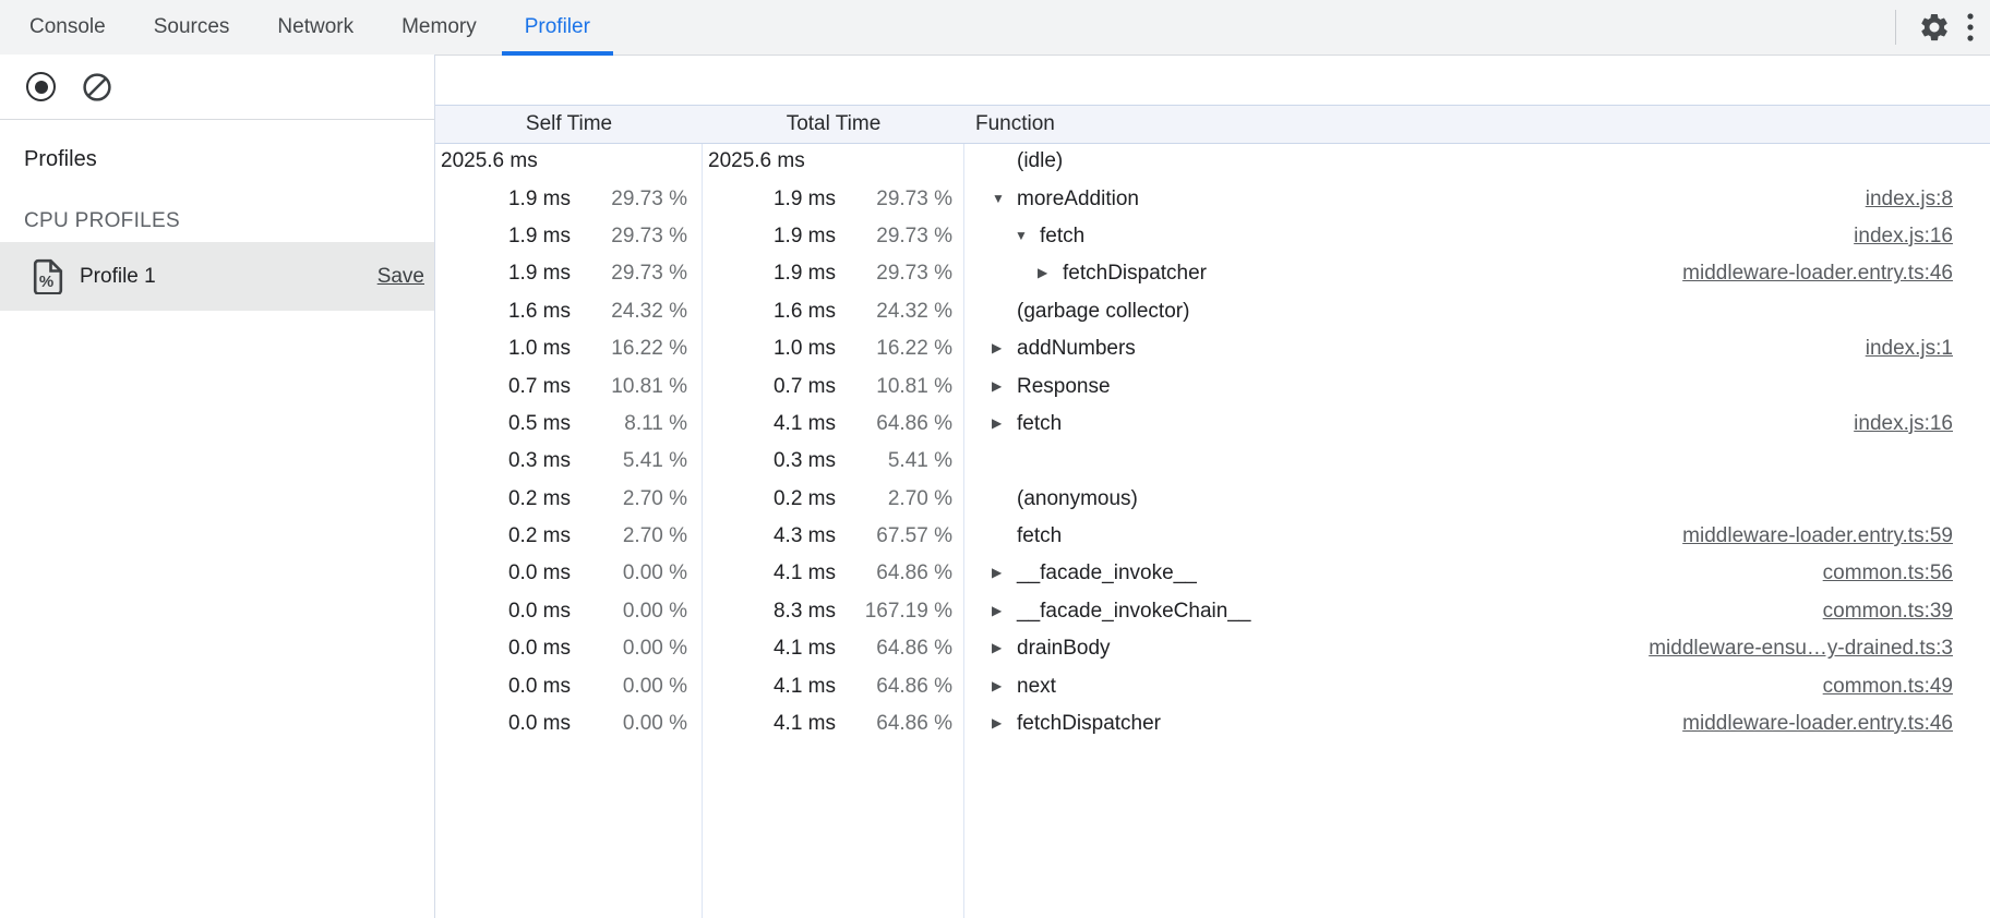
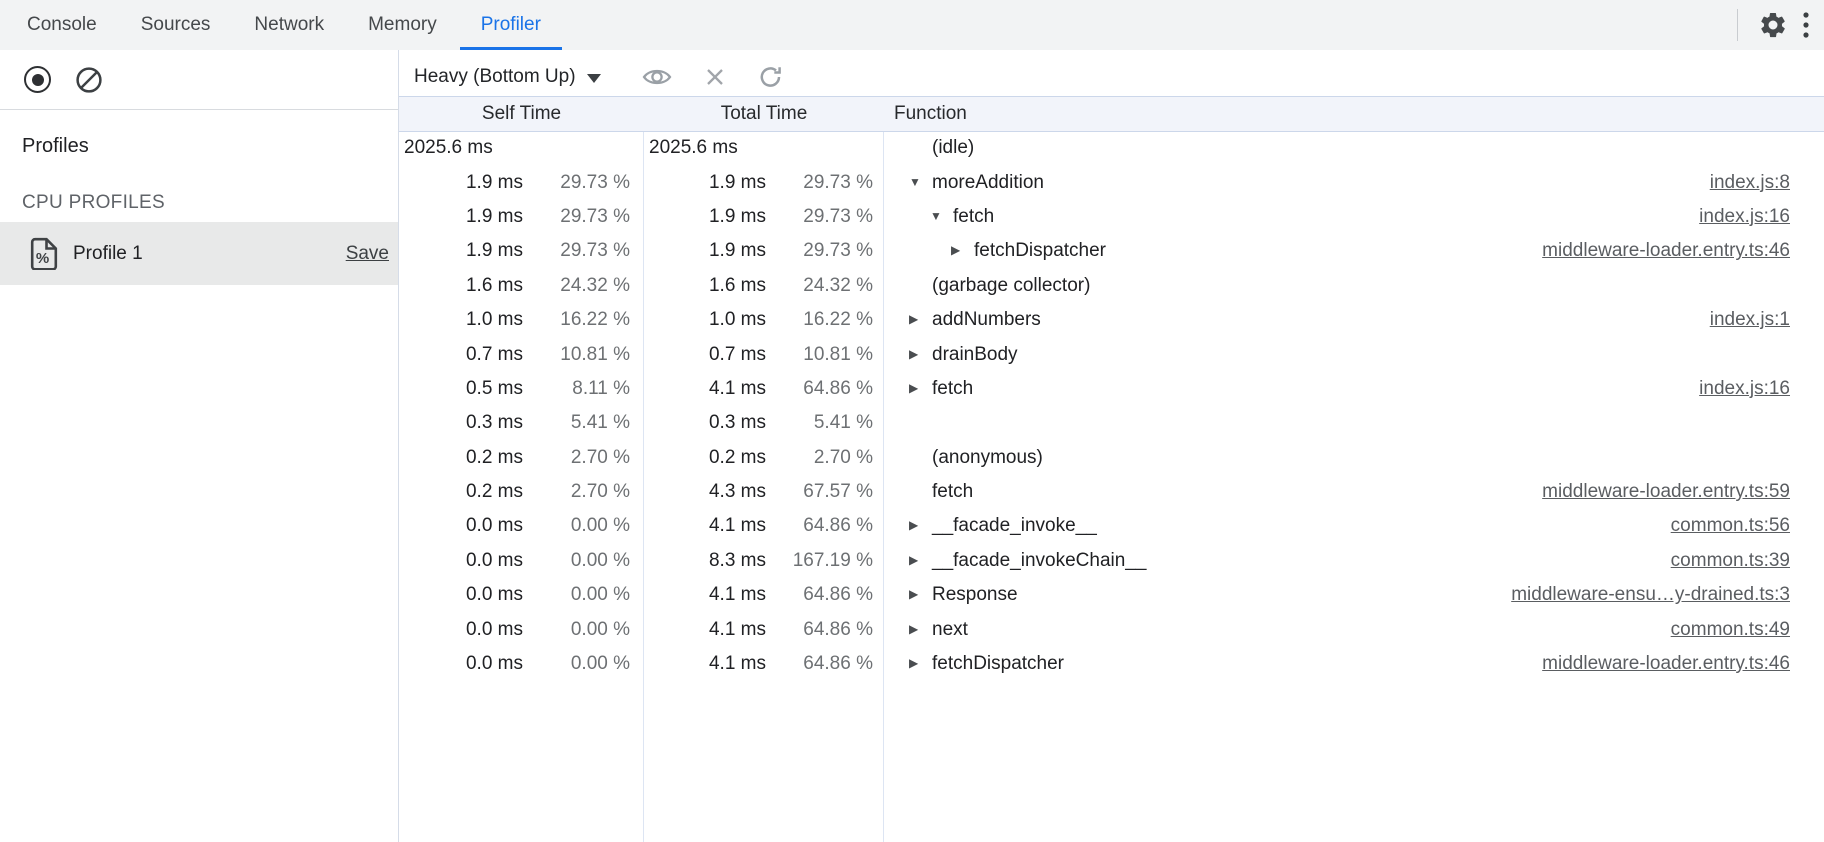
  Console
  Sources
  Network
  Memory
  Profiler
+ Heavy (Bottom Up)
  Profiles
  CPU PROFILES
  %
  Profile 1
  Save
  Self Time
  Total Time
  Function
  2025.6 ms
  2025.6 ms
  (idle)
  1.9 ms
  29.73 %
  1.9 ms
  29.73 %
  ▼
  moreAddition
  index.js:8
  1.9 ms
  29.73 %
  1.9 ms
  29.73 %
  ▼
  fetch
  index.js:16
  1.9 ms
  29.73 %
  1.9 ms
  29.73 %
  ▶
  fetchDispatcher
  middleware-loader.entry.ts:46
  1.6 ms
  24.32 %
  1.6 ms
  24.32 %
  (garbage collector)
  1.0 ms
  16.22 %
  1.0 ms
  16.22 %
  ▶
  addNumbers
  index.js:1
  0.7 ms
  10.81 %
  0.7 ms
  10.81 %
  ▶
- Response
+ drainBody
  0.5 ms
  8.11 %
  4.1 ms
  64.86 %
  ▶
  fetch
  index.js:16
  0.3 ms
  5.41 %
  0.3 ms
  5.41 %
  0.2 ms
  2.70 %
  0.2 ms
  2.70 %
  (anonymous)
  0.2 ms
  2.70 %
  4.3 ms
  67.57 %
  fetch
  middleware-loader.entry.ts:59
  0.0 ms
  0.00 %
  4.1 ms
  64.86 %
  ▶
  __facade_invoke__
  common.ts:56
  0.0 ms
  0.00 %
  8.3 ms
  167.19 %
  ▶
  __facade_invokeChain__
  common.ts:39
  0.0 ms
  0.00 %
  4.1 ms
  64.86 %
  ▶
- drainBody
+ Response
  middleware-ensu…y-drained.ts:3
  0.0 ms
  0.00 %
  4.1 ms
  64.86 %
  ▶
  next
  common.ts:49
  0.0 ms
  0.00 %
  4.1 ms
  64.86 %
  ▶
  fetchDispatcher
  middleware-loader.entry.ts:46
